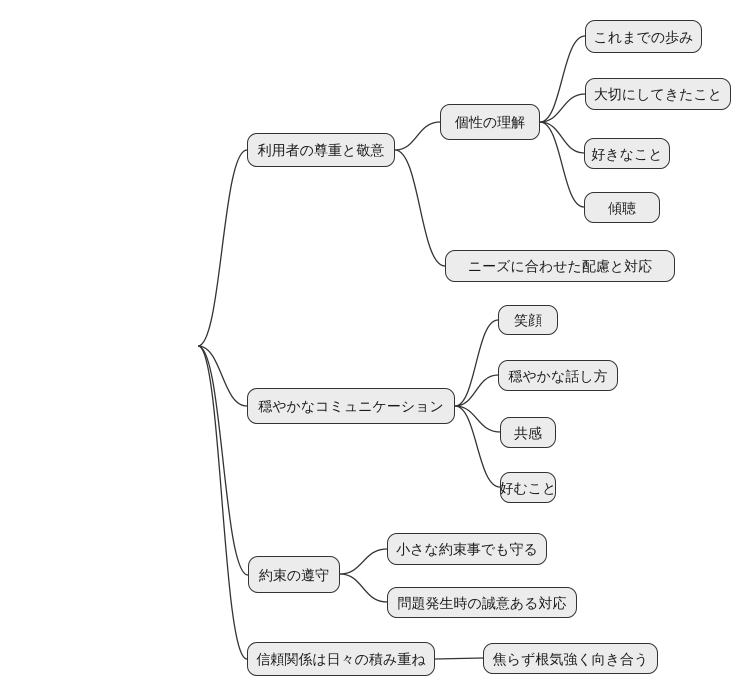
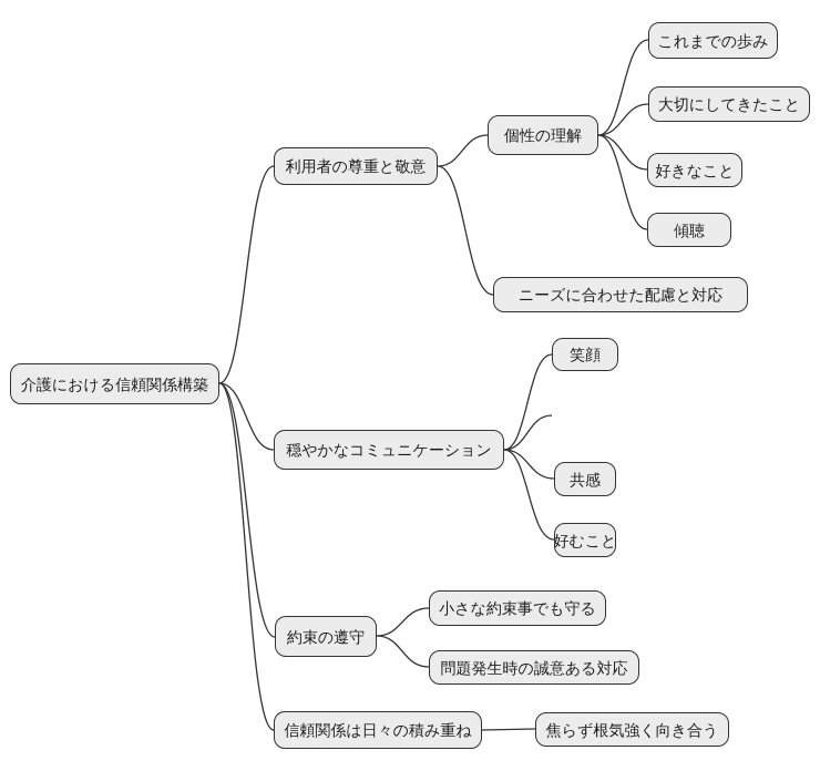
+ 介護における信頼関係構築
  利用者の尊重と敬意
  個性の理解
  これまでの歩み
  大切にしてきたこと
  好きなこと
  傾聴
  ニーズに合わせた配慮と対応
  穏やかなコミュニケーション
  笑顔
- 穏やかな話し方
  共感
  好むこと
  約束の遵守
  小さな約束事でも守る
  問題発生時の誠意ある対応
  信頼関係は日々の積み重ね
  焦らず根気強く向き合う
